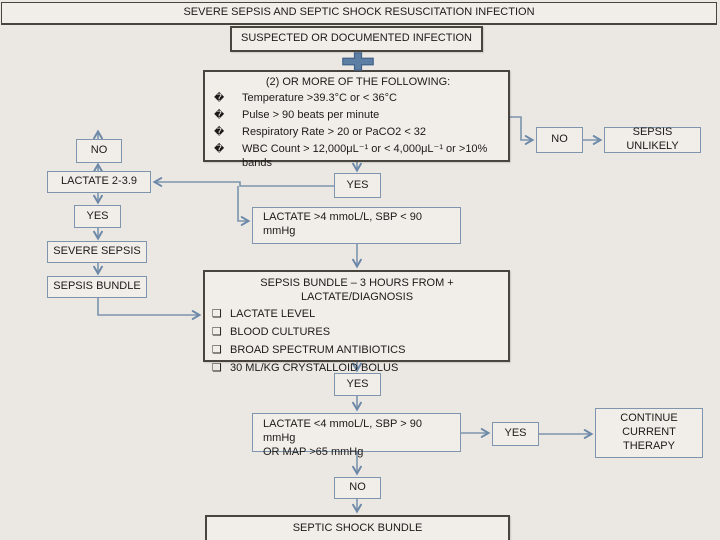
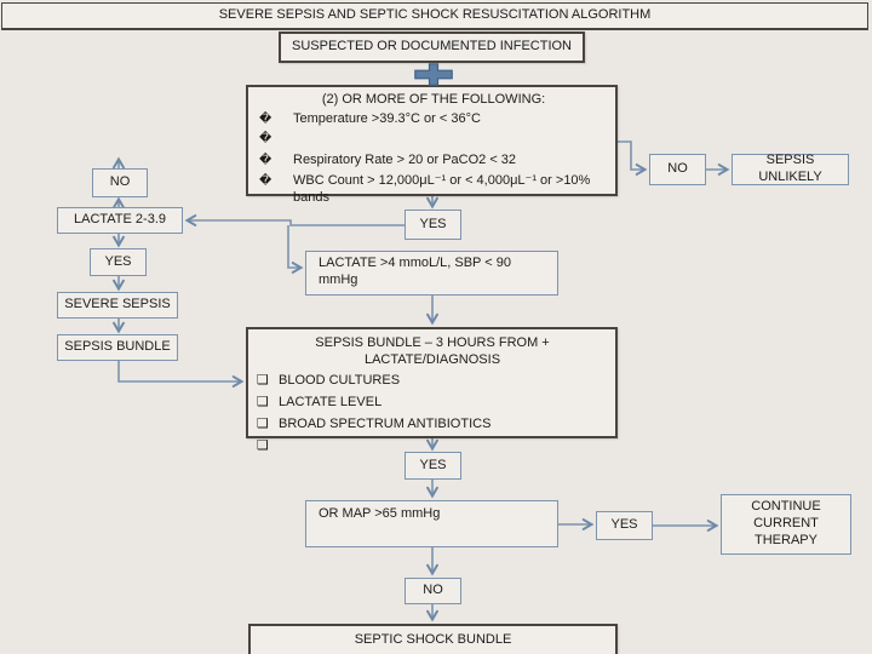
- SEVERE SEPSIS AND SEPTIC SHOCK RESUSCITATION INFECTION
+ SEVERE SEPSIS AND SEPTIC SHOCK RESUSCITATION ALGORITHM
  SUSPECTED OR DOCUMENTED INFECTION
  (2) OR MORE OF THE FOLLOWING:
  �
  Temperature >39.3°C or < 36°C
  �
- Pulse > 90 beats per minute
  �
  Respiratory Rate > 20 or PaCO2 < 32
  �
  WBC Count > 12,000μL⁻¹ or < 4,000μL⁻¹ or >10% bands
  NO
  LACTATE 2-3.9
  YES
  SEVERE SEPSIS
  SEPSIS BUNDLE
  NO
  SEPSIS UNLIKELY
  YES
  LACTATE >4 mmoL/L, SBP < 90 mmHg
  SEPSIS BUNDLE – 3 HOURS FROM + LACTATE/DIAGNOSIS
  ❑
- LACTATE LEVEL
+ BLOOD CULTURES
  ❑
- BLOOD CULTURES
+ LACTATE LEVEL
  ❑
  BROAD SPECTRUM ANTIBIOTICS
  ❑
- 30 ML/KG CRYSTALLOID BOLUS
  YES
- LACTATE <4 mmoL/L, SBP > 90 mmHg
  OR MAP >65 mmHg
  YES
  CONTINUE CURRENT THERAPY
  NO
  SEPTIC SHOCK BUNDLE
